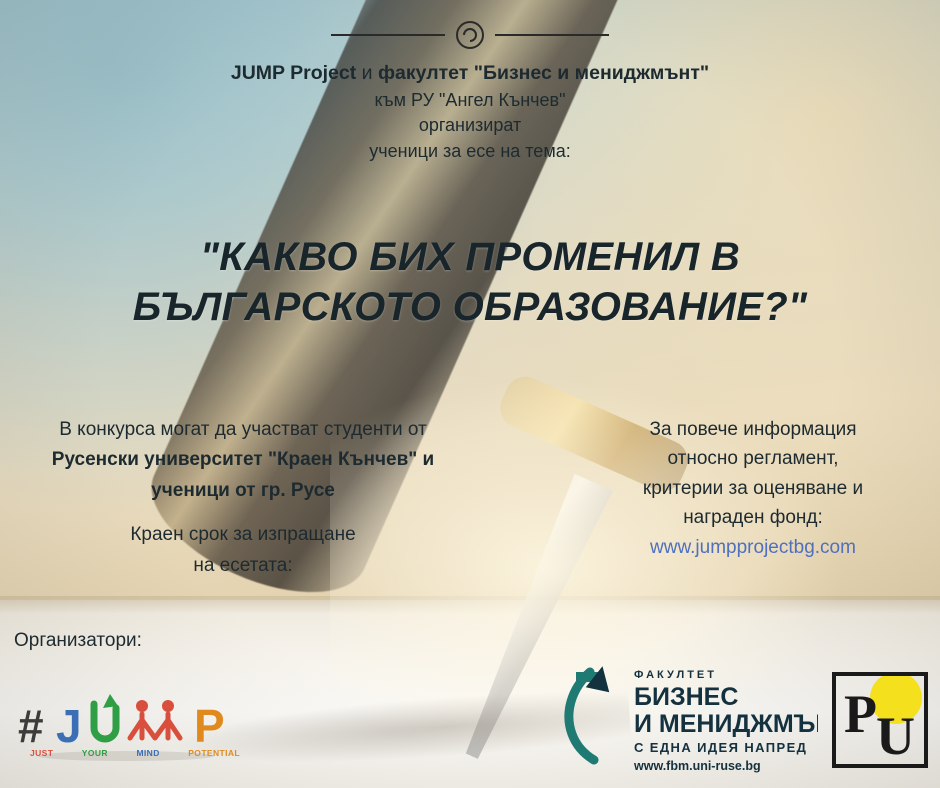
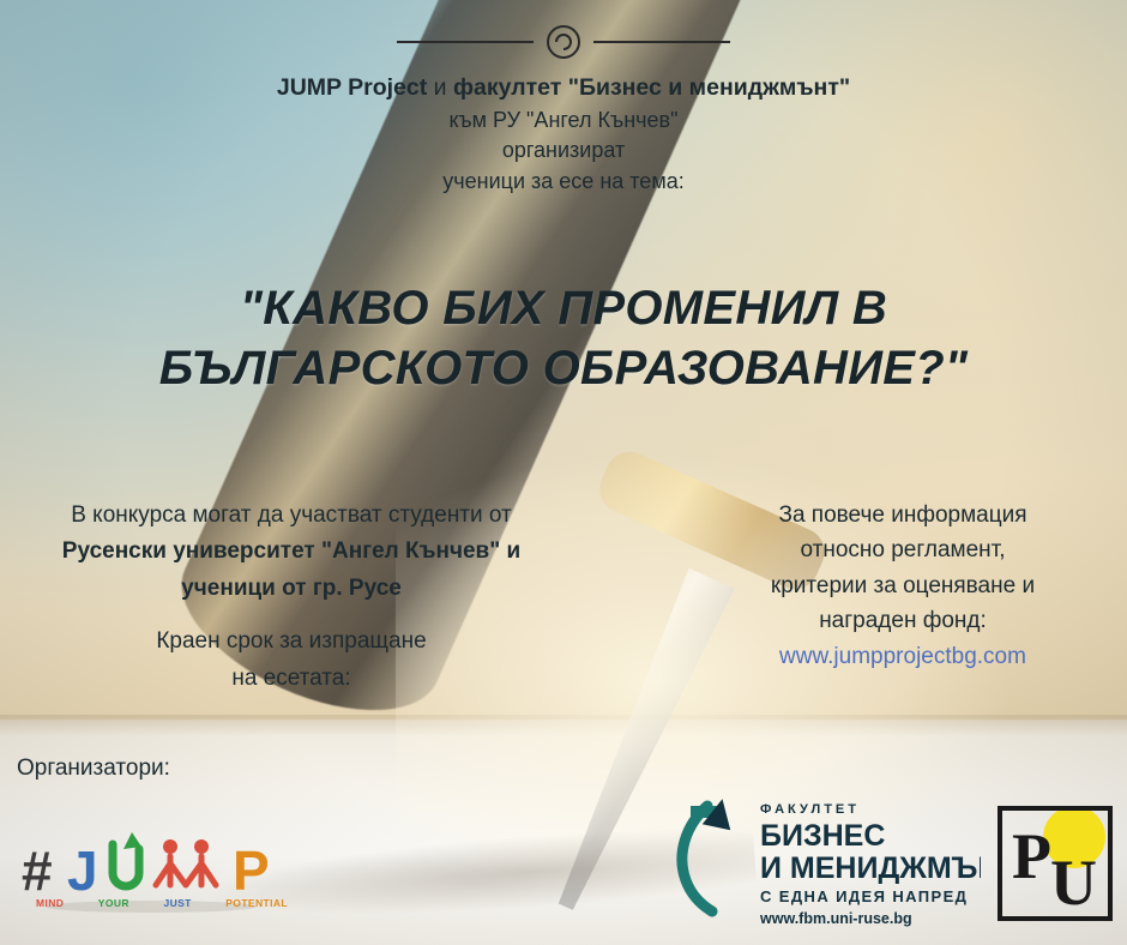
  JUMP Project и факултет "Бизнес и мениджмънт"
  към РУ "Ангел Кънчев"
  организират
  ученици за есе на тема:
  "КАКВО БИХ ПРОМЕНИЛ В
  БЪЛГАРСКОТО ОБРАЗОВАНИЕ?"
  В конкурса могат да участват студенти от
- Русенски университет "Краен Кънчев" и
+ Русенски университет "Ангел Кънчев" и
  ученици от гр. Русе
  Краен срок за изпращане
  на есетата:
  За повече информация
  относно регламент,
  критерии за оценяване и
  награден фонд:
  www.jumpprojectbg.com
  Организатори:
  #
  J
  P
- JUST
+ MIND
  YOUR
- MIND
+ JUST
  POTENTIAL
  ФАКУЛТЕТ
  БИЗНЕС
  И МЕНИДЖМЪ
  С ЕДНА ИДЕЯ НАПРЕД
  www.fbm.uni-ruse.bg
  P
  U
